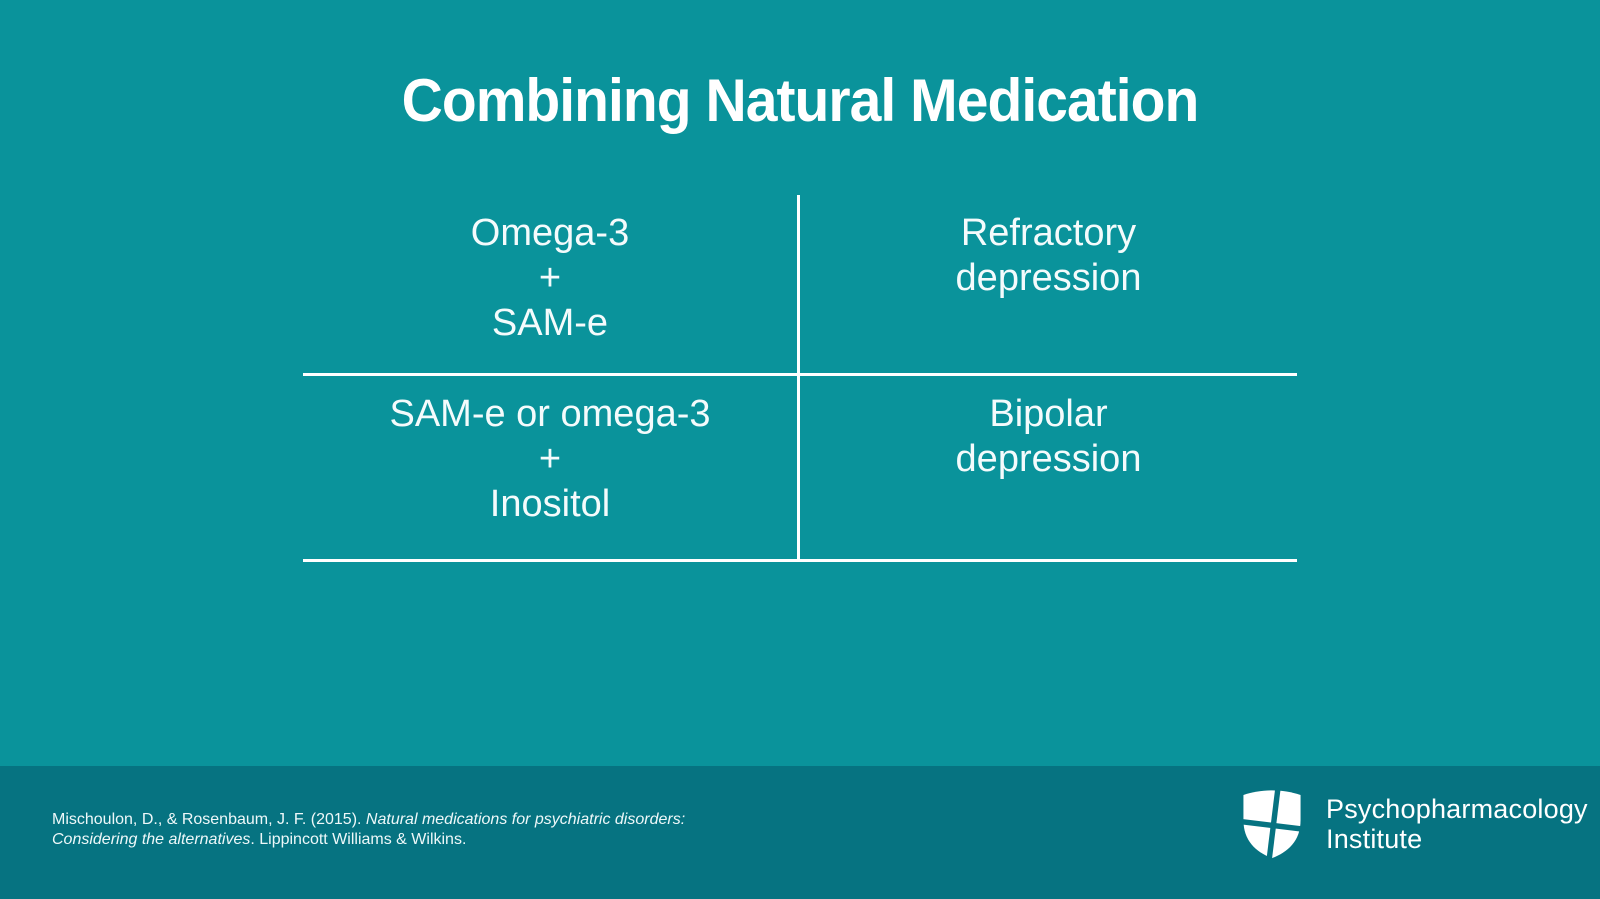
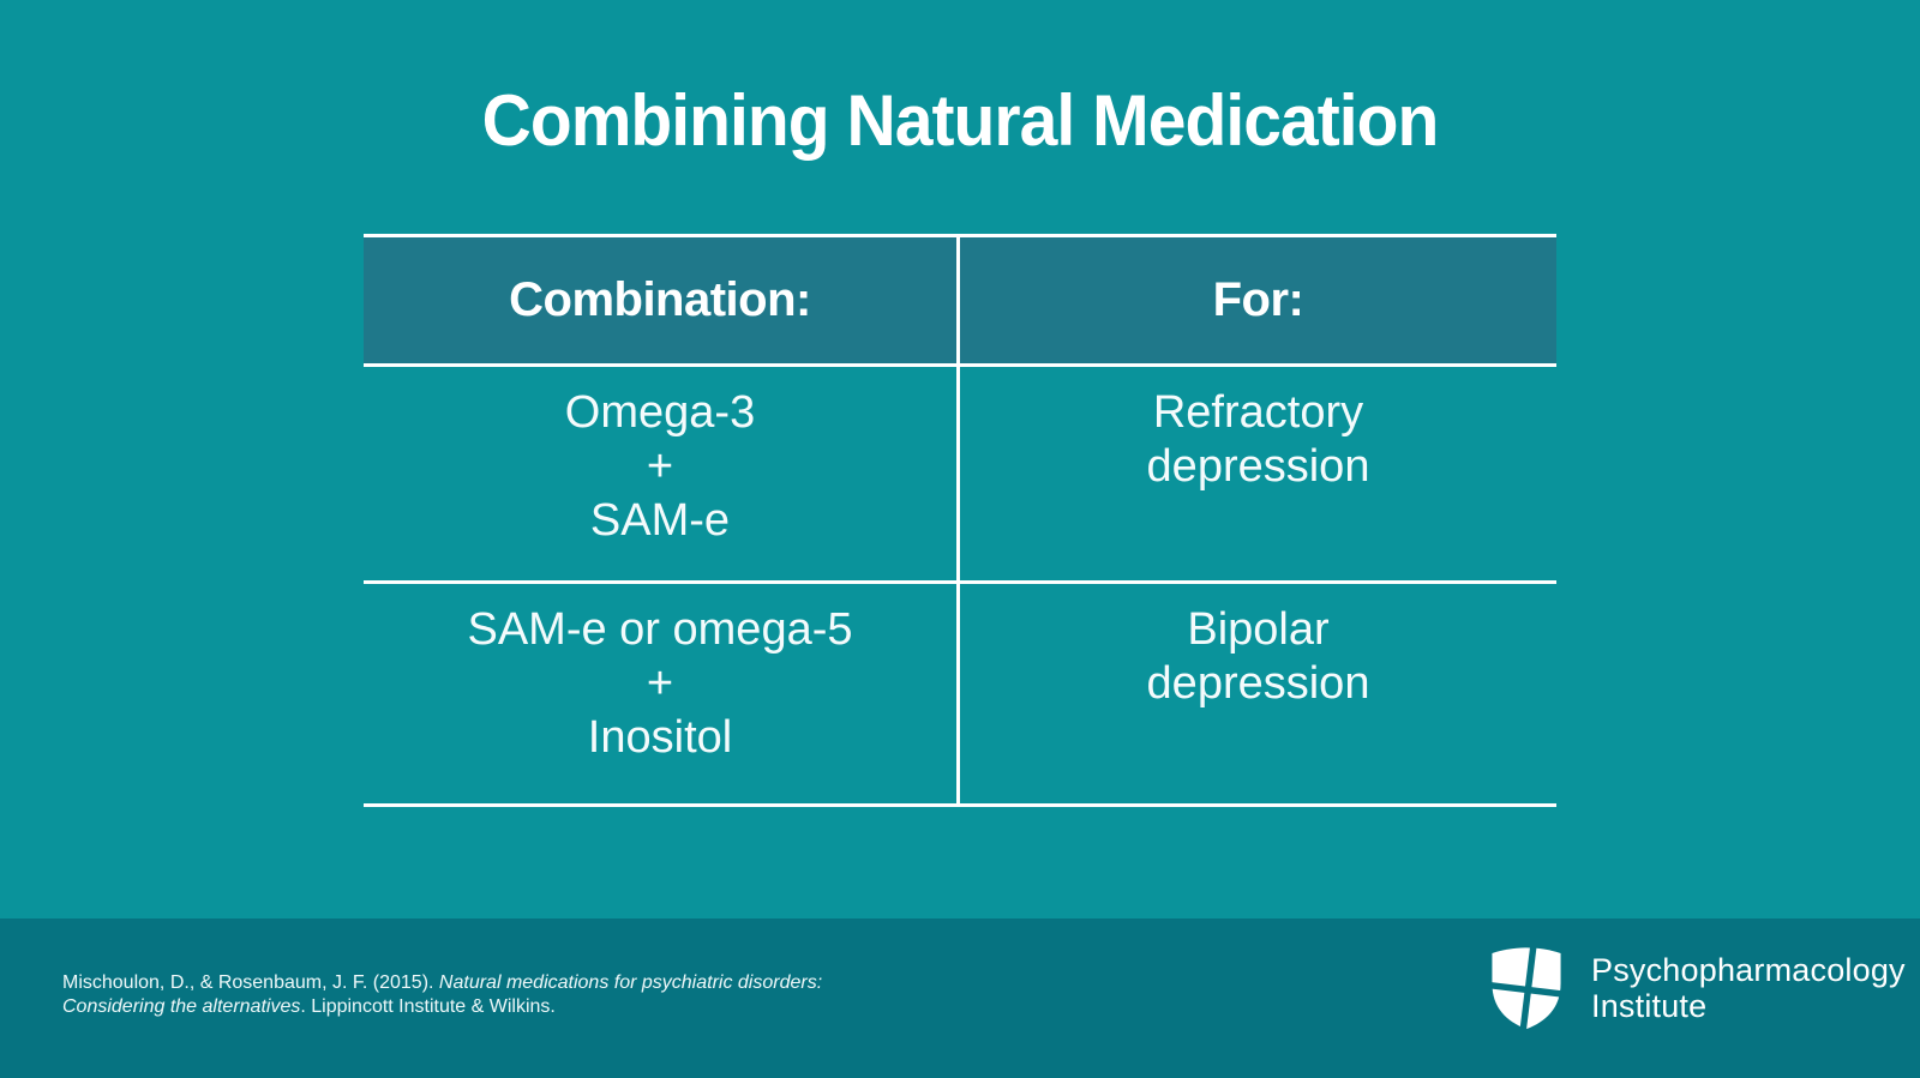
  Combining Natural Medication
+ Combination:
+ For:
  Omega-3
  +
  SAM-e
  Refractory
  depression
- SAM-e or omega-3
+ SAM-e or omega-5
  +
  Inositol
  Bipolar
  depression
  Mischoulon, D., & Rosenbaum, J. F. (2015). Natural medications for psychiatric disorders:
- Considering the alternatives. Lippincott Williams & Wilkins.
+ Considering the alternatives. Lippincott Institute & Wilkins.
  Psychopharmacology
  Institute
